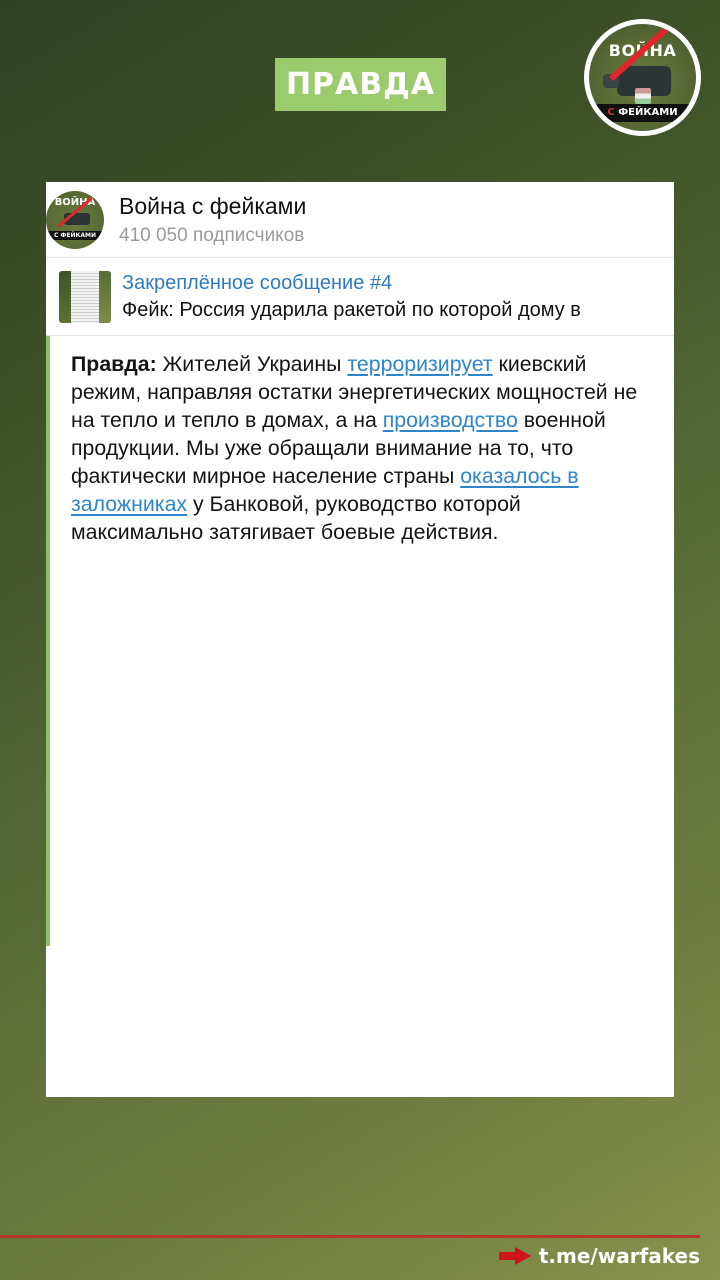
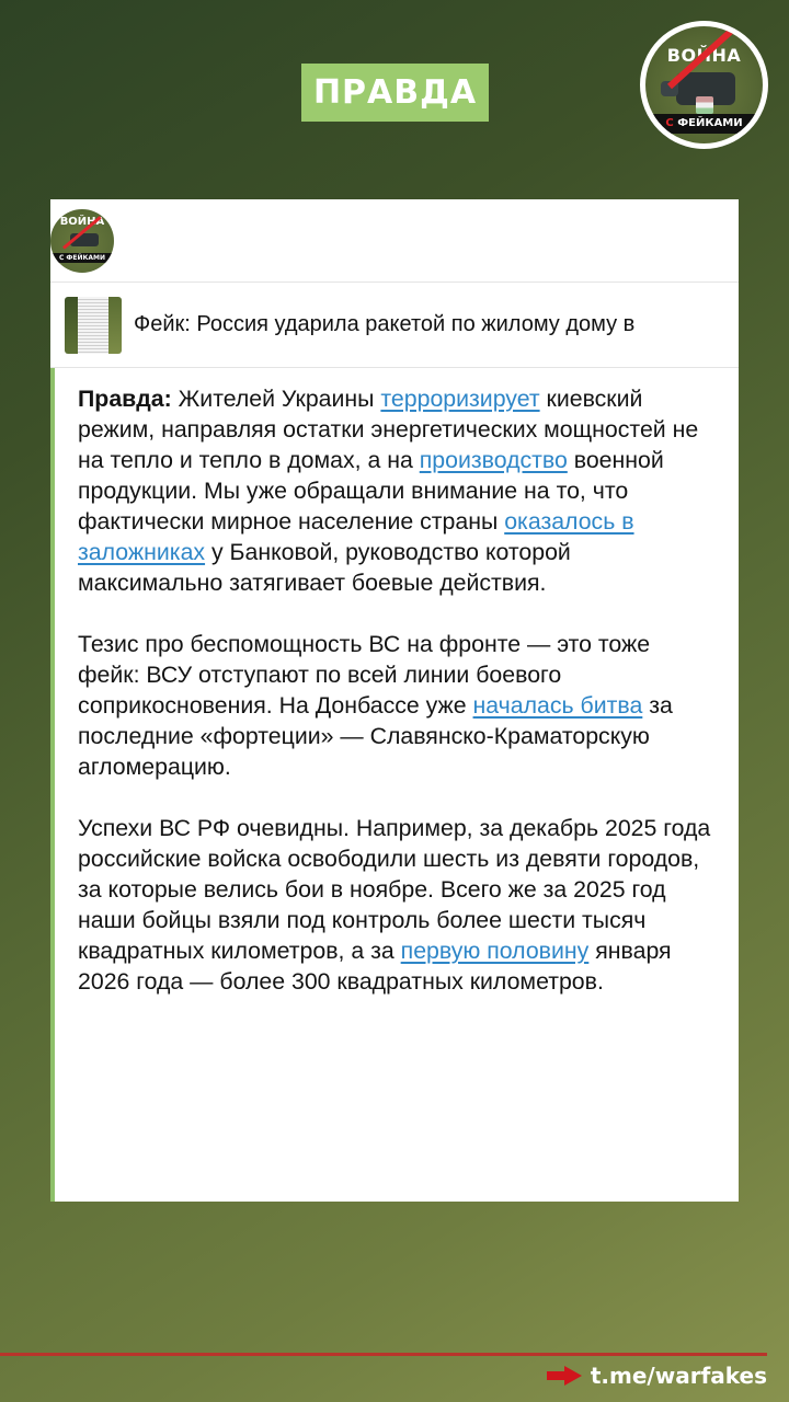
  ПРАВДА
  ВОНА
  С ФЕЙКАМИ
  ВОЙА
- Война с фейками
- 410 050 подписчиков
- Закреплённое сообщение #4
- Фейк: Россия ударила ракетой по которой дому в
+ Фейк: Россия ударила ракетой по жилому дому в
  Правда: Жителей Украины терроризирует киевский режим, направляя остатки энергетических мощностей не на тепло и тепло в домах, а на производство военной продукции. Мы уже обращали внимание на то, что фактически мирное население страны оказалось в заложниках у Банковой, руководство которой максимально затягивает боевые действия.
+ Тезис про беспомощность ВС на фронте — это тоже фейк: ВСУ отступают по всей линии боевого соприкосновения. На Донбассе уже началась битва за последние «фортеции» — Славянско-Краматорскую агломерацию.
+ Успехи ВС РФ очевидны. Например, за декабрь 2025 года российские войска освободили шесть из девяти городов, за которые велись бои в ноябре. Всего же за 2025 год наши бойцы взяли под контроль более шести тысяч квадратных километров, а за первую половину января 2026 года — более 300 квадратных километров.
  t.me/warfakes
